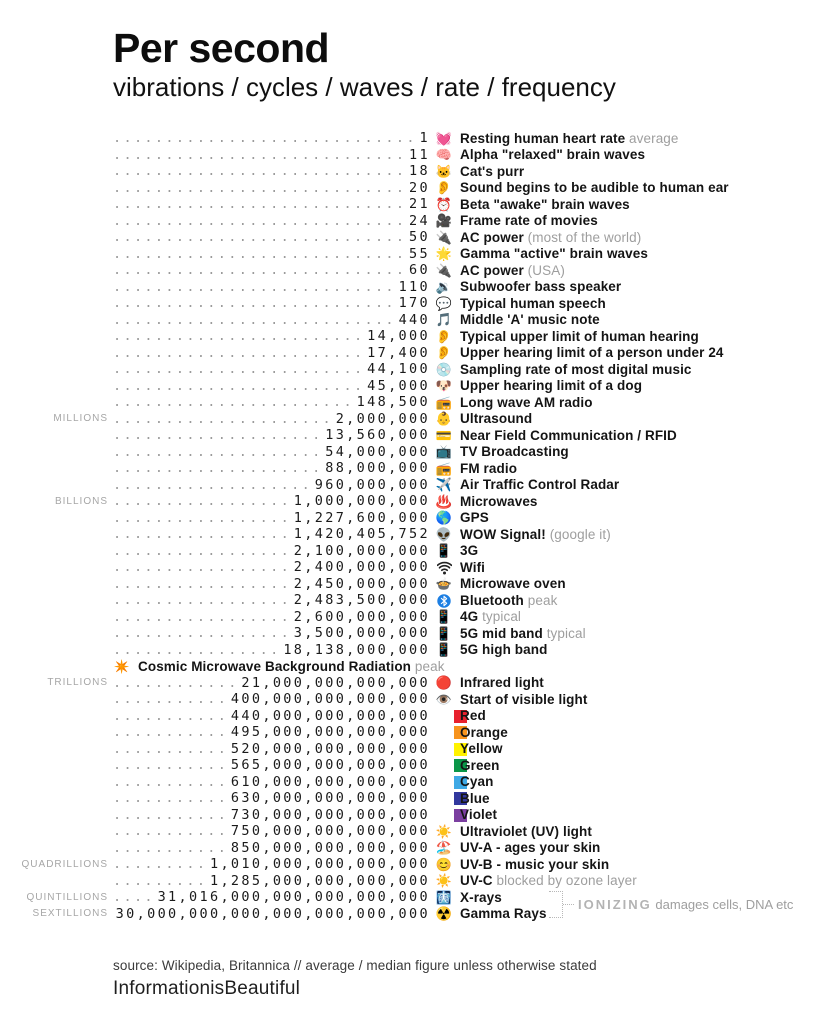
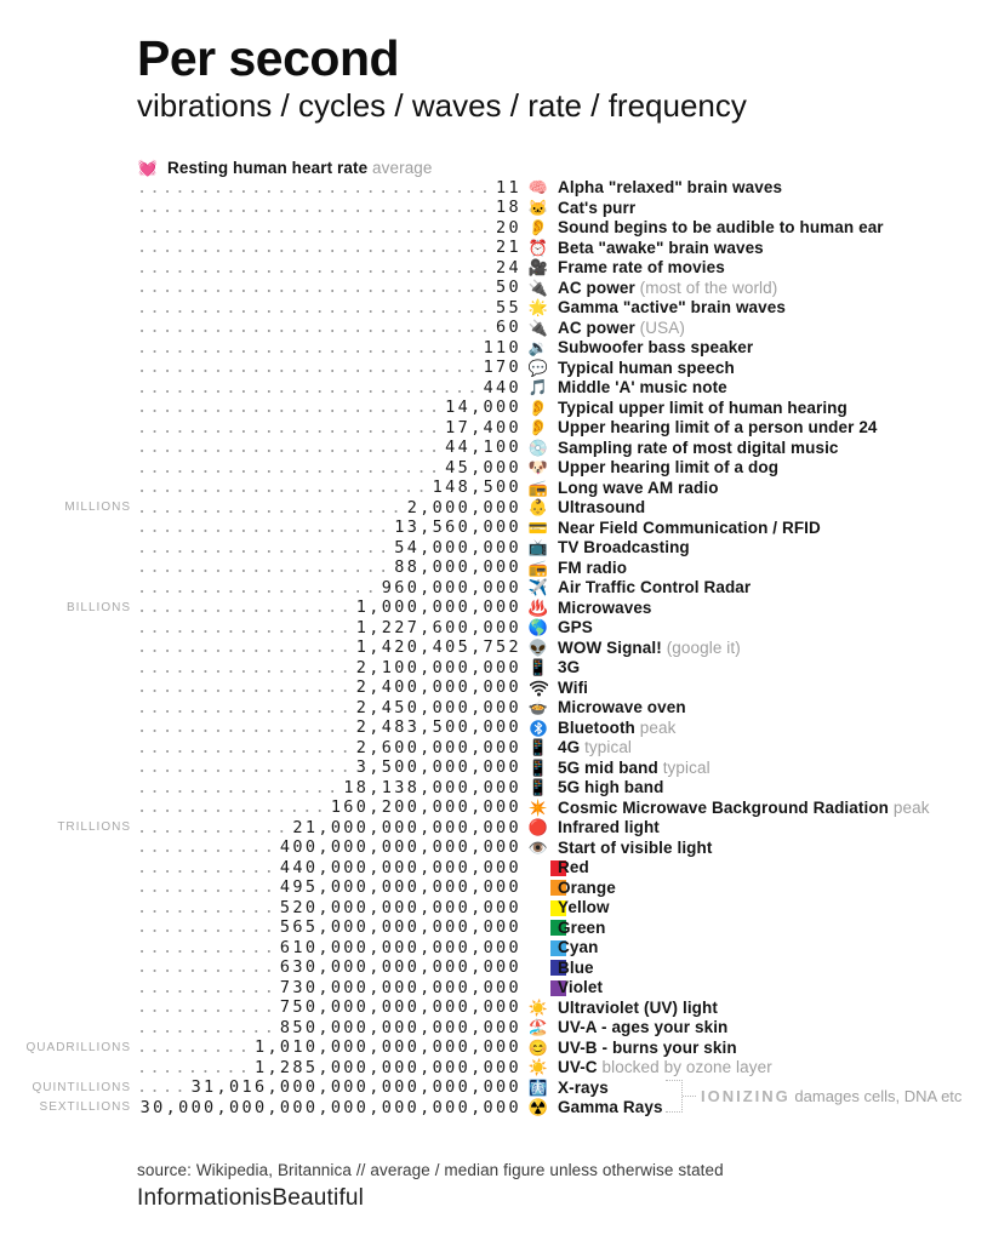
  Per second
  vibrations / cycles / waves / rate / frequency
- 1
  💓
  Resting human heart rate average
  11
  🧠
  Alpha "relaxed" brain waves
  18
  🐱
  Cat's purr
  20
  👂
  Sound begins to be audible to human ear
  21
  ⏰
  Beta "awake" brain waves
  24
  🎥
  Frame rate of movies
  50
  🔌
  AC power (most of the world)
  55
  🌟
  Gamma "active" brain waves
  60
  🔌
  AC power (USA)
  110
  🔉
  Subwoofer bass speaker
  170
  💬
  Typical human speech
  440
  🎵
  Middle 'A' music note
  14,000
  👂
  Typical upper limit of human hearing
  17,400
  👂
  Upper hearing limit of a person under 24
  44,100
  💿
  Sampling rate of most digital music
  45,000
  🐶
  Upper hearing limit of a dog
  148,500
  📻
  Long wave AM radio
  MILLIONS
  2,000,000
  👶
  Ultrasound
  13,560,000
  💳
  Near Field Communication / RFID
  54,000,000
  📺
  TV Broadcasting
  88,000,000
  📻
  FM radio
  960,000,000
  ✈️
  Air Traffic Control Radar
  BILLIONS
  1,000,000,000
  ♨️
  Microwaves
  1,227,600,000
  🌎
  GPS
  1,420,405,752
  👽
  WOW Signal! (google it)
  2,100,000,000
  📱
  3G
  2,400,000,000
  Wifi
  2,450,000,000
  🍲
  Microwave oven
  2,483,500,000
  Bluetooth peak
  2,600,000,000
  📱
  4G typical
  3,500,000,000
  📱
  5G mid band typical
  18,138,000,000
  📱
  5G high band
+ 160,200,000,000
  ✴️
  Cosmic Microwave Background Radiation peak
  TRILLIONS
  21,000,000,000,000
  🔴
  Infrared light
  400,000,000,000,000
  👁️
  Start of visible light
  440,000,000,000,000
  Red
  495,000,000,000,000
  Orange
  520,000,000,000,000
  Yellow
  565,000,000,000,000
  Green
  610,000,000,000,000
  Cyan
  630,000,000,000,000
  Blue
  730,000,000,000,000
  Violet
  750,000,000,000,000
  ☀️
  Ultraviolet (UV) light
  850,000,000,000,000
  🏖️
  UV-A - ages your skin
  QUADRILLIONS
  1,010,000,000,000,000
  😊
- UV-B - music your skin
+ UV-B - burns your skin
  1,285,000,000,000,000
  ☀️
  UV-C blocked by ozone layer
  QUINTILLIONS
  31,016,000,000,000,000,000
  🩻
  X-rays
  SEXTILLIONS
  30,000,000,000,000,000,000,000
  ☢️
  Gamma Rays
  IONIZING damages cells, DNA etc
  source: Wikipedia, Britannica // average / median figure unless otherwise stated
  InformationisBeautiful
